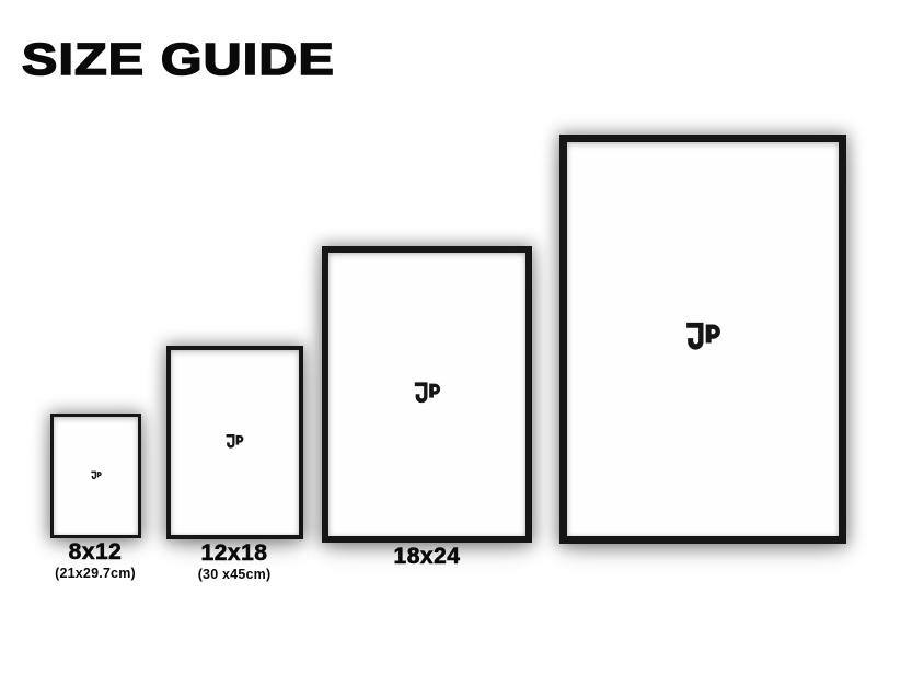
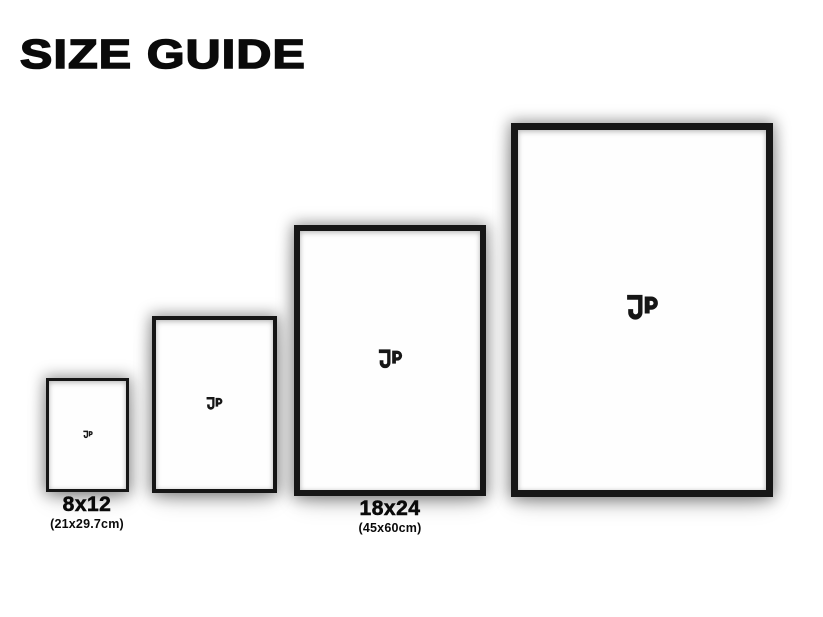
  SIZE GUIDE
  8x12
  (21x29.7cm)
- 12x18
- (30 x45cm)
  18x24
+ (45x60cm)
